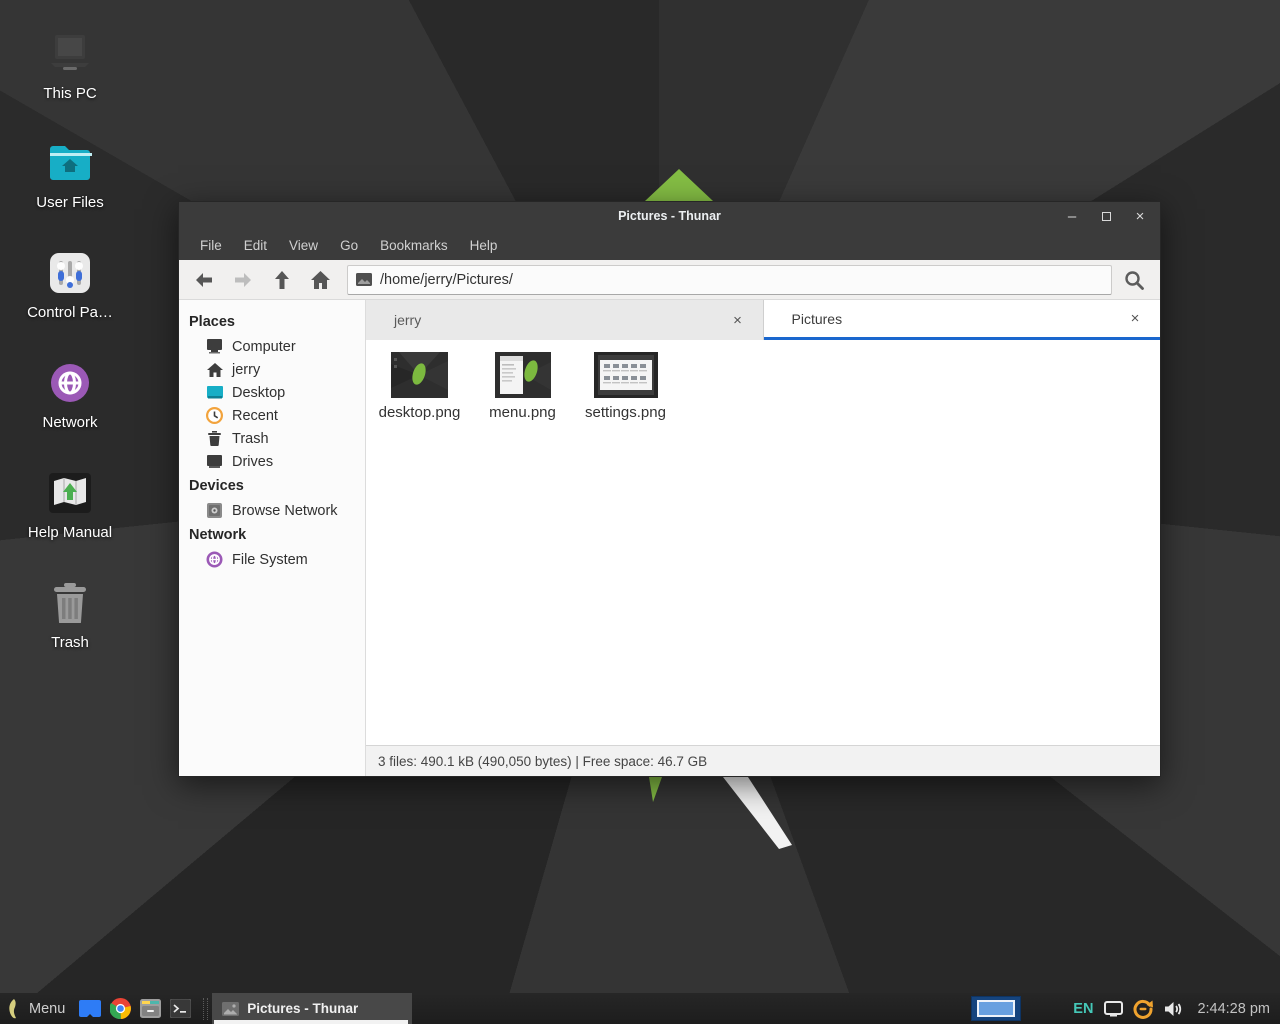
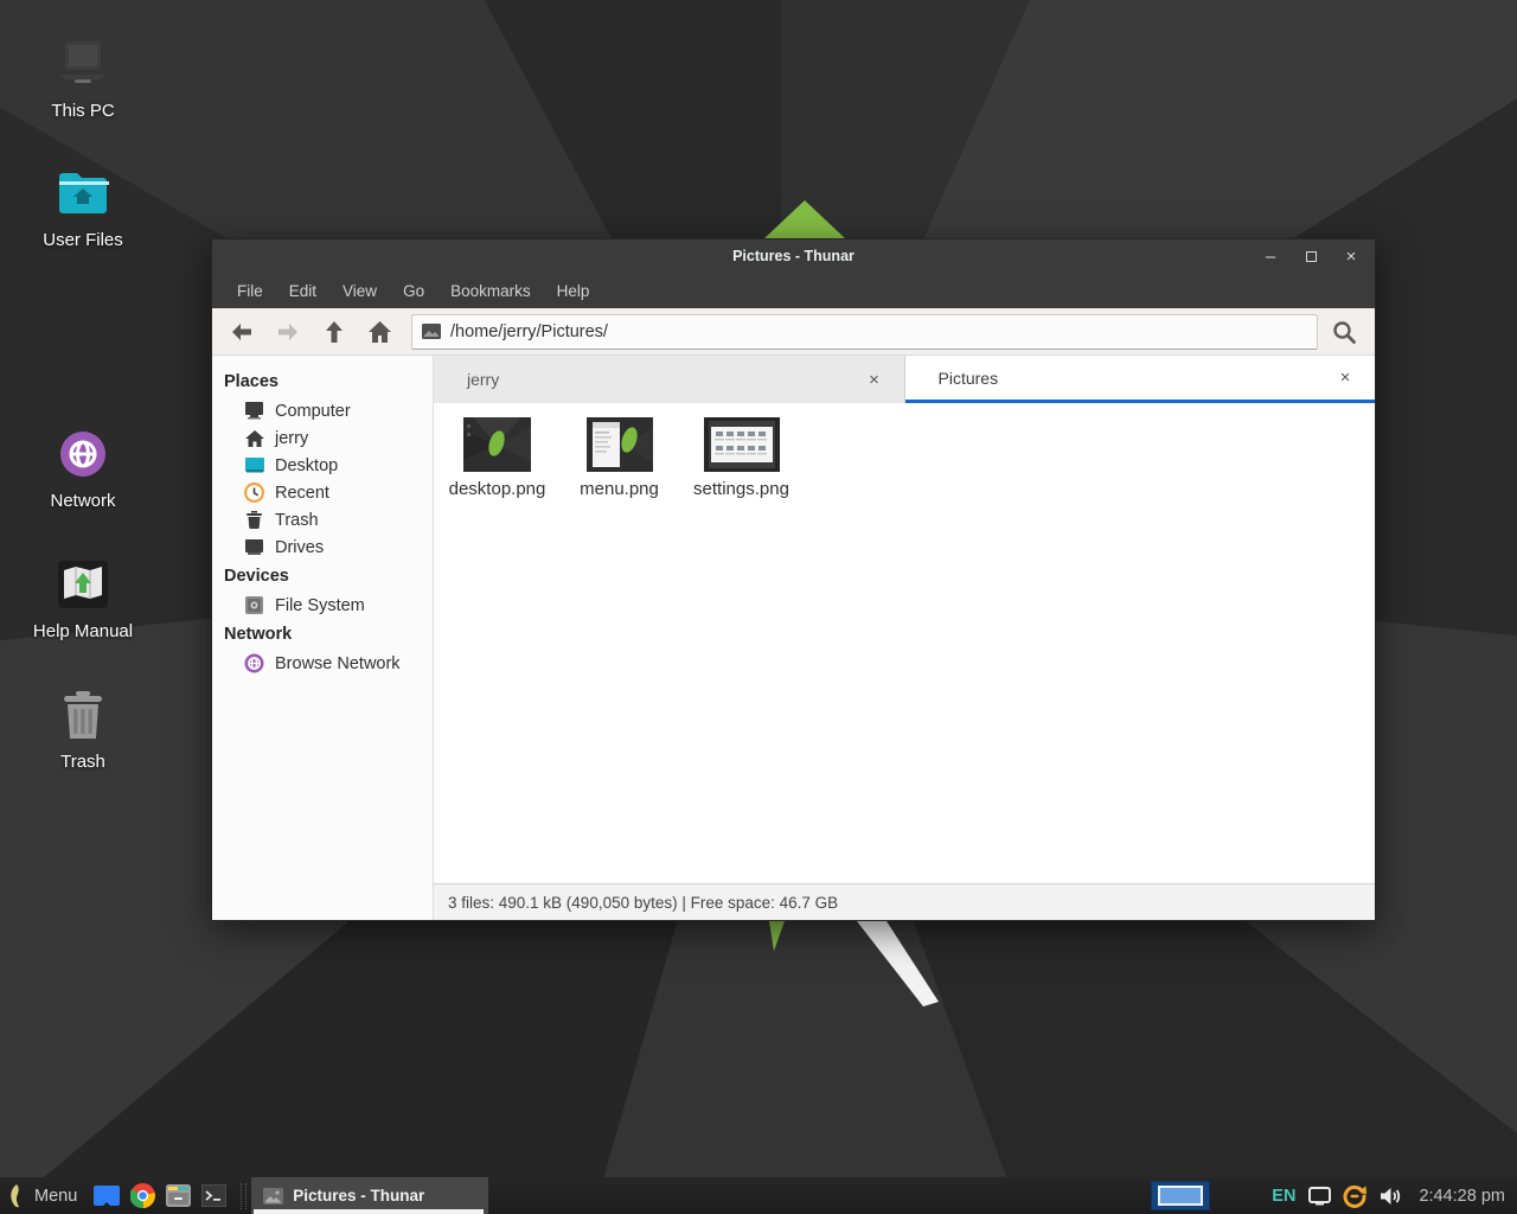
  This PC
  User Files
- Control Pa…
  Network
  Help Manual
  Trash
  Pictures - Thunar
  –
  ×
  File
  Edit
  View
  Go
  Bookmarks
  Help
  /home/jerry/Pictures/
  Places
  Computer
  jerry
  Desktop
  Recent
  Trash
  Drives
  Devices
- Browse Network
+ File System
  Network
- File System
+ Browse Network
  jerry
  ×
  Pictures
  ×
  desktop.png
  menu.png
  settings.png
  3 files: 490.1 kB (490,050 bytes) | Free space: 46.7 GB
  Menu
  Pictures - Thunar
  EN
  2:44:28 pm
